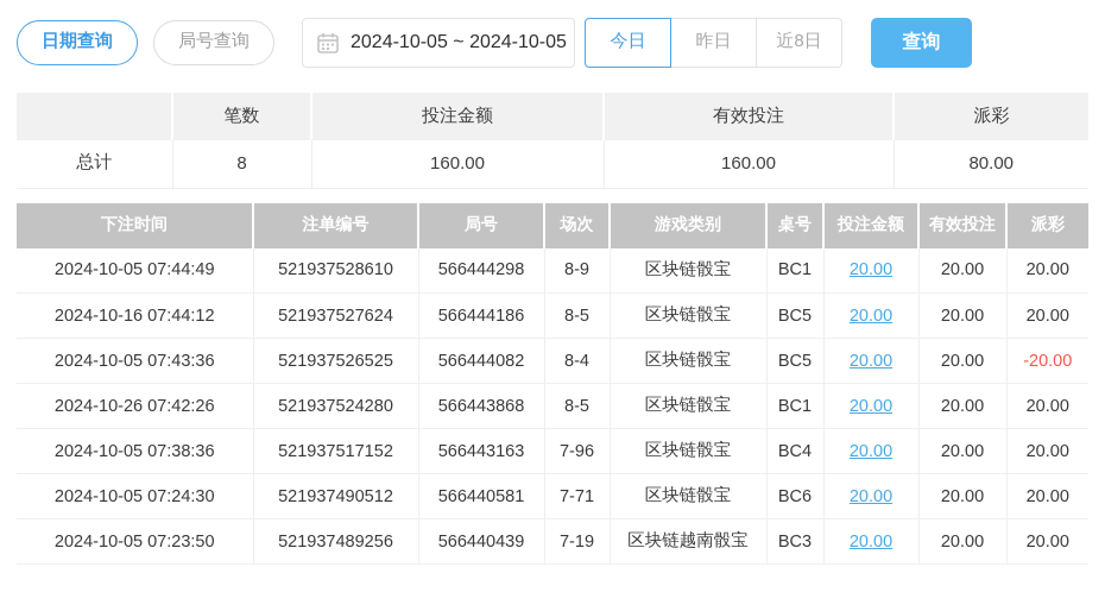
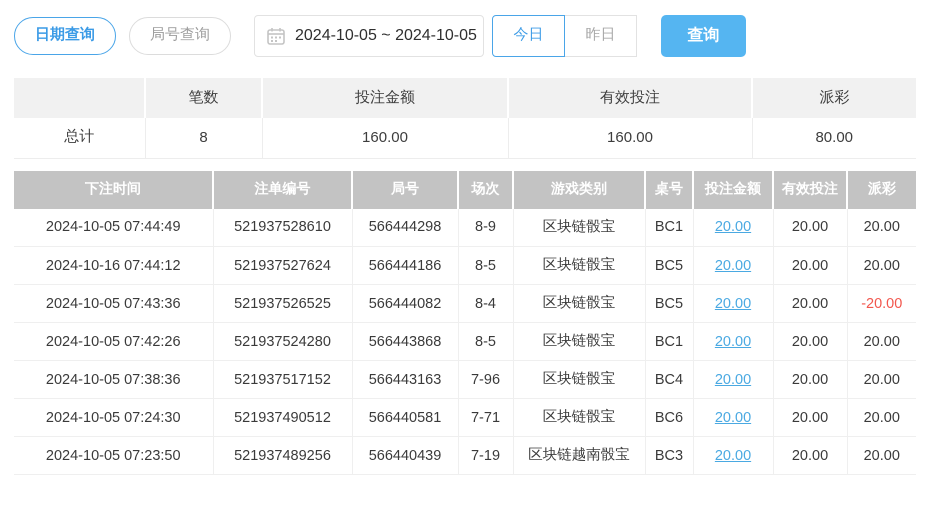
  日期查询
  局号查询
  2024-10-05 ~ 2024-10-05
  今日
  昨日
- 近8日
  查询
  	笔数	投注金额	有效投注	派彩
  总计	8	160.00	160.00	80.00
  下注时间	注单编号	局号	场次	游戏类别	桌号	投注金额	有效投注	派彩
  2024-10-05 07:44:49	521937528610	566444298	8-9	区块链骰宝	BC1	20.00	20.00	20.00
  2024-10-16 07:44:12	521937527624	566444186	8-5	区块链骰宝	BC5	20.00	20.00	20.00
  2024-10-05 07:43:36	521937526525	566444082	8-4	区块链骰宝	BC5	20.00	20.00	-20.00
- 2024-10-26 07:42:26	521937524280	566443868	8-5	区块链骰宝	BC1	20.00	20.00	20.00
+ 2024-10-05 07:42:26	521937524280	566443868	8-5	区块链骰宝	BC1	20.00	20.00	20.00
  2024-10-05 07:38:36	521937517152	566443163	7-96	区块链骰宝	BC4	20.00	20.00	20.00
  2024-10-05 07:24:30	521937490512	566440581	7-71	区块链骰宝	BC6	20.00	20.00	20.00
  2024-10-05 07:23:50	521937489256	566440439	7-19	区块链越南骰宝	BC3	20.00	20.00	20.00
